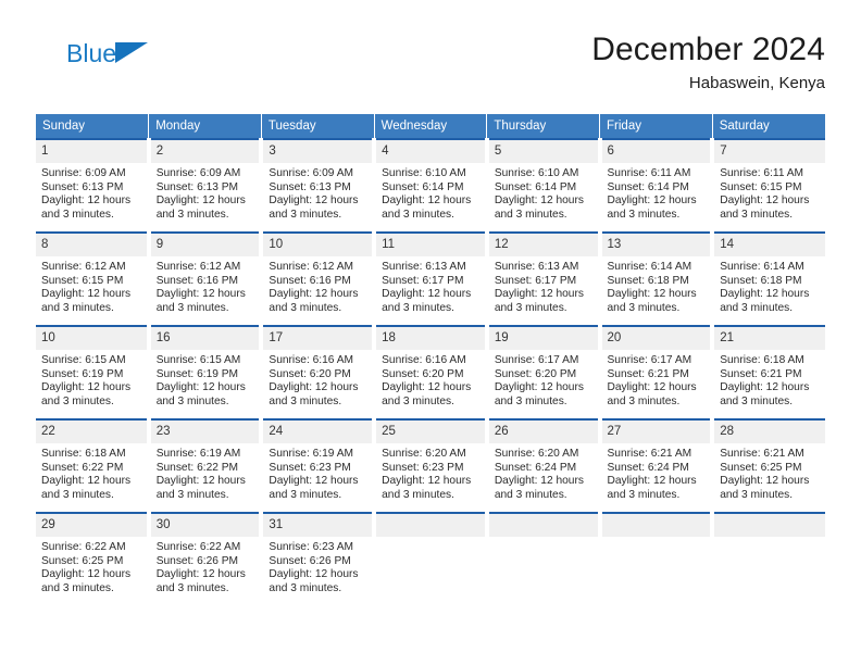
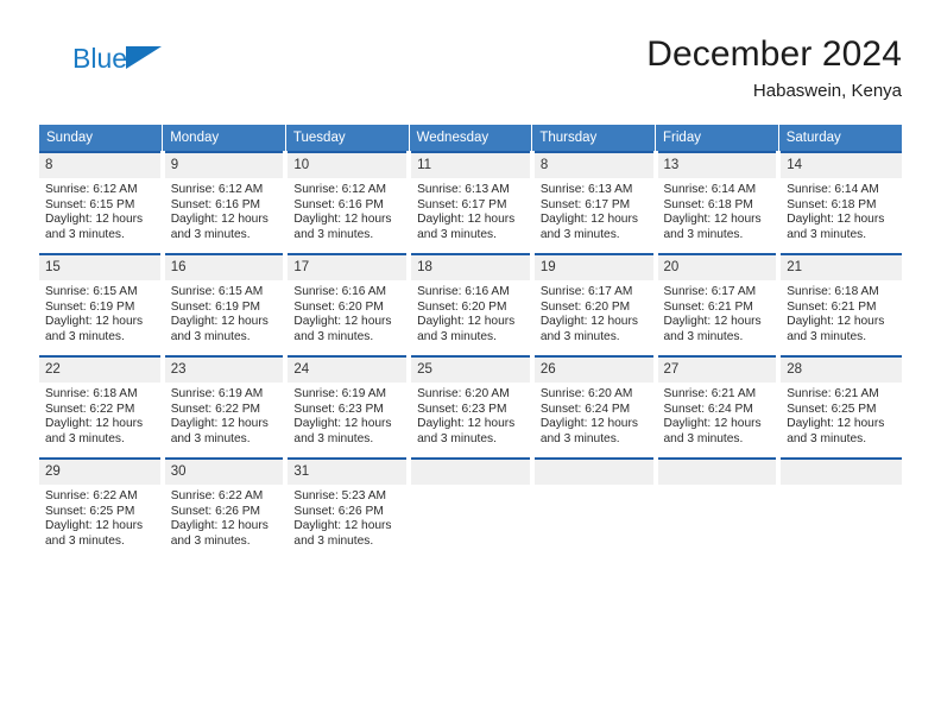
  Blue
  December 2024
  Habaswein, Kenya
  Sunday	Monday	Tuesday	Wednesday	Thursday	Friday	Saturday
- 1 Sunrise: 6:09 AM Sunset: 6:13 PM Daylight: 12 hours and 3 minutes.	2 Sunrise: 6:09 AM Sunset: 6:13 PM Daylight: 12 hours and 3 minutes.	3 Sunrise: 6:09 AM Sunset: 6:13 PM Daylight: 12 hours and 3 minutes.	4 Sunrise: 6:10 AM Sunset: 6:14 PM Daylight: 12 hours and 3 minutes.	5 Sunrise: 6:10 AM Sunset: 6:14 PM Daylight: 12 hours and 3 minutes.	6 Sunrise: 6:11 AM Sunset: 6:14 PM Daylight: 12 hours and 3 minutes.	7 Sunrise: 6:11 AM Sunset: 6:15 PM Daylight: 12 hours and 3 minutes.
- 8 Sunrise: 6:12 AM Sunset: 6:15 PM Daylight: 12 hours and 3 minutes.	9 Sunrise: 6:12 AM Sunset: 6:16 PM Daylight: 12 hours and 3 minutes.	10 Sunrise: 6:12 AM Sunset: 6:16 PM Daylight: 12 hours and 3 minutes.	11 Sunrise: 6:13 AM Sunset: 6:17 PM Daylight: 12 hours and 3 minutes.	12 Sunrise: 6:13 AM Sunset: 6:17 PM Daylight: 12 hours and 3 minutes.	13 Sunrise: 6:14 AM Sunset: 6:18 PM Daylight: 12 hours and 3 minutes.	14 Sunrise: 6:14 AM Sunset: 6:18 PM Daylight: 12 hours and 3 minutes.
+ 8 Sunrise: 6:12 AM Sunset: 6:15 PM Daylight: 12 hours and 3 minutes.	9 Sunrise: 6:12 AM Sunset: 6:16 PM Daylight: 12 hours and 3 minutes.	10 Sunrise: 6:12 AM Sunset: 6:16 PM Daylight: 12 hours and 3 minutes.	11 Sunrise: 6:13 AM Sunset: 6:17 PM Daylight: 12 hours and 3 minutes.	8 Sunrise: 6:13 AM Sunset: 6:17 PM Daylight: 12 hours and 3 minutes.	13 Sunrise: 6:14 AM Sunset: 6:18 PM Daylight: 12 hours and 3 minutes.	14 Sunrise: 6:14 AM Sunset: 6:18 PM Daylight: 12 hours and 3 minutes.
- 10 Sunrise: 6:15 AM Sunset: 6:19 PM Daylight: 12 hours and 3 minutes.	16 Sunrise: 6:15 AM Sunset: 6:19 PM Daylight: 12 hours and 3 minutes.	17 Sunrise: 6:16 AM Sunset: 6:20 PM Daylight: 12 hours and 3 minutes.	18 Sunrise: 6:16 AM Sunset: 6:20 PM Daylight: 12 hours and 3 minutes.	19 Sunrise: 6:17 AM Sunset: 6:20 PM Daylight: 12 hours and 3 minutes.	20 Sunrise: 6:17 AM Sunset: 6:21 PM Daylight: 12 hours and 3 minutes.	21 Sunrise: 6:18 AM Sunset: 6:21 PM Daylight: 12 hours and 3 minutes.
+ 15 Sunrise: 6:15 AM Sunset: 6:19 PM Daylight: 12 hours and 3 minutes.	16 Sunrise: 6:15 AM Sunset: 6:19 PM Daylight: 12 hours and 3 minutes.	17 Sunrise: 6:16 AM Sunset: 6:20 PM Daylight: 12 hours and 3 minutes.	18 Sunrise: 6:16 AM Sunset: 6:20 PM Daylight: 12 hours and 3 minutes.	19 Sunrise: 6:17 AM Sunset: 6:20 PM Daylight: 12 hours and 3 minutes.	20 Sunrise: 6:17 AM Sunset: 6:21 PM Daylight: 12 hours and 3 minutes.	21 Sunrise: 6:18 AM Sunset: 6:21 PM Daylight: 12 hours and 3 minutes.
  22 Sunrise: 6:18 AM Sunset: 6:22 PM Daylight: 12 hours and 3 minutes.	23 Sunrise: 6:19 AM Sunset: 6:22 PM Daylight: 12 hours and 3 minutes.	24 Sunrise: 6:19 AM Sunset: 6:23 PM Daylight: 12 hours and 3 minutes.	25 Sunrise: 6:20 AM Sunset: 6:23 PM Daylight: 12 hours and 3 minutes.	26 Sunrise: 6:20 AM Sunset: 6:24 PM Daylight: 12 hours and 3 minutes.	27 Sunrise: 6:21 AM Sunset: 6:24 PM Daylight: 12 hours and 3 minutes.	28 Sunrise: 6:21 AM Sunset: 6:25 PM Daylight: 12 hours and 3 minutes.
- 29 Sunrise: 6:22 AM Sunset: 6:25 PM Daylight: 12 hours and 3 minutes.	30 Sunrise: 6:22 AM Sunset: 6:26 PM Daylight: 12 hours and 3 minutes.	31 Sunrise: 6:23 AM Sunset: 6:26 PM Daylight: 12 hours and 3 minutes.
+ 29 Sunrise: 6:22 AM Sunset: 6:25 PM Daylight: 12 hours and 3 minutes.	30 Sunrise: 6:22 AM Sunset: 6:26 PM Daylight: 12 hours and 3 minutes.	31 Sunrise: 5:23 AM Sunset: 6:26 PM Daylight: 12 hours and 3 minutes.
